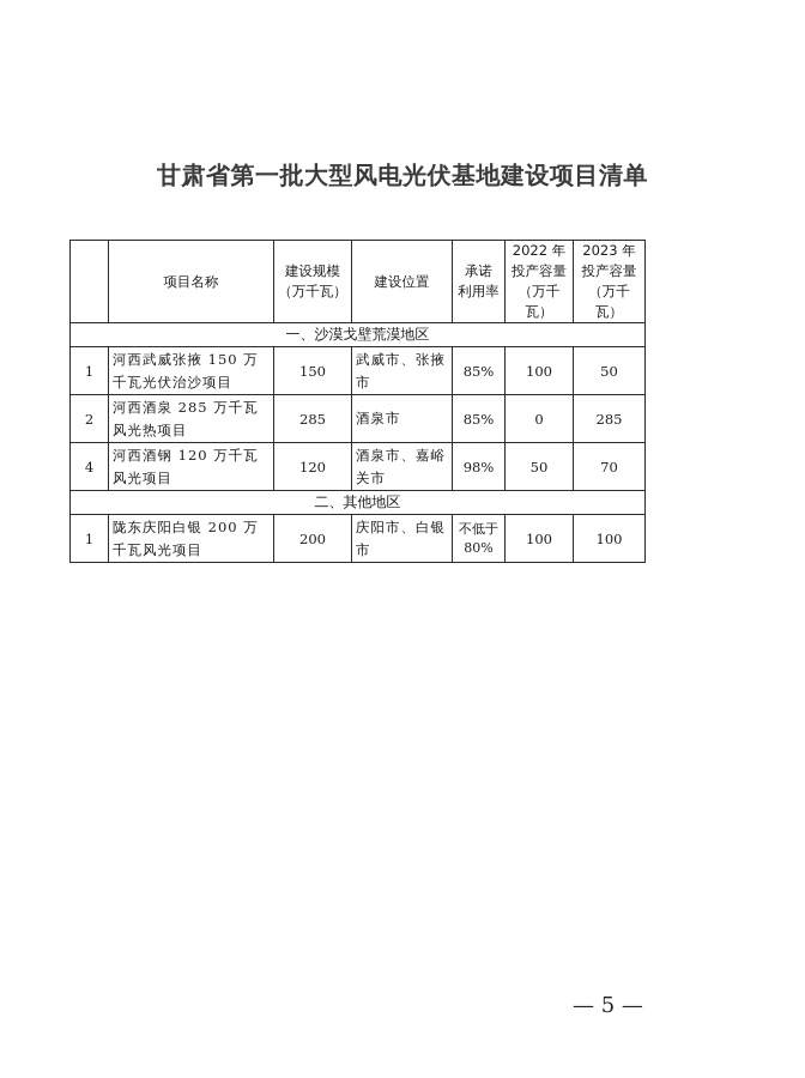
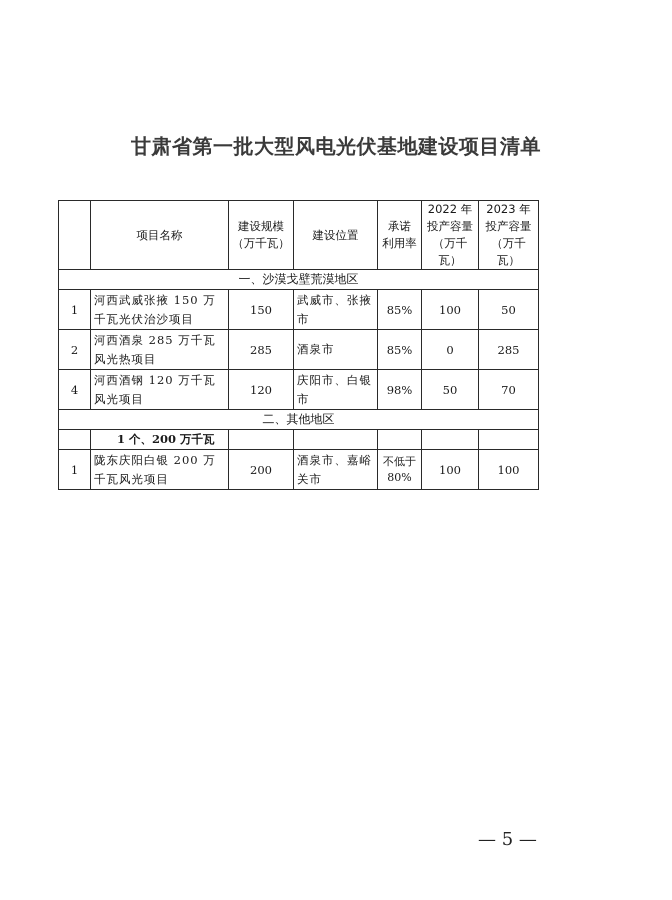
  甘肃省第一批大型风电光伏基地建设项目清单
  	项目名称	建设规模（万千瓦）	建设位置	承诺利用率	2022 年投产容量（万千瓦）	2023 年投产容量（万千瓦）
  一、沙漠戈壁荒漠地区
  1	河西武威张掖 150 万千瓦光伏治沙项目	150	武威市、张掖市	85%	100	50
  2	河西酒泉 285 万千瓦风光热项目	285	酒泉市	85%	0	285
- 4	河西酒钢 120 万千瓦风光项目	120	酒泉市、嘉峪关市	98%	50	70
+ 4	河西酒钢 120 万千瓦风光项目	120	庆阳市、白银市	98%	50	70
  二、其他地区
+ 	1 个、200 万千瓦
- 1	陇东庆阳白银 200 万千瓦风光项目	200	庆阳市、白银市	不低于80%	100	100
+ 1	陇东庆阳白银 200 万千瓦风光项目	200	酒泉市、嘉峪关市	不低于80%	100	100
  — 5 —
